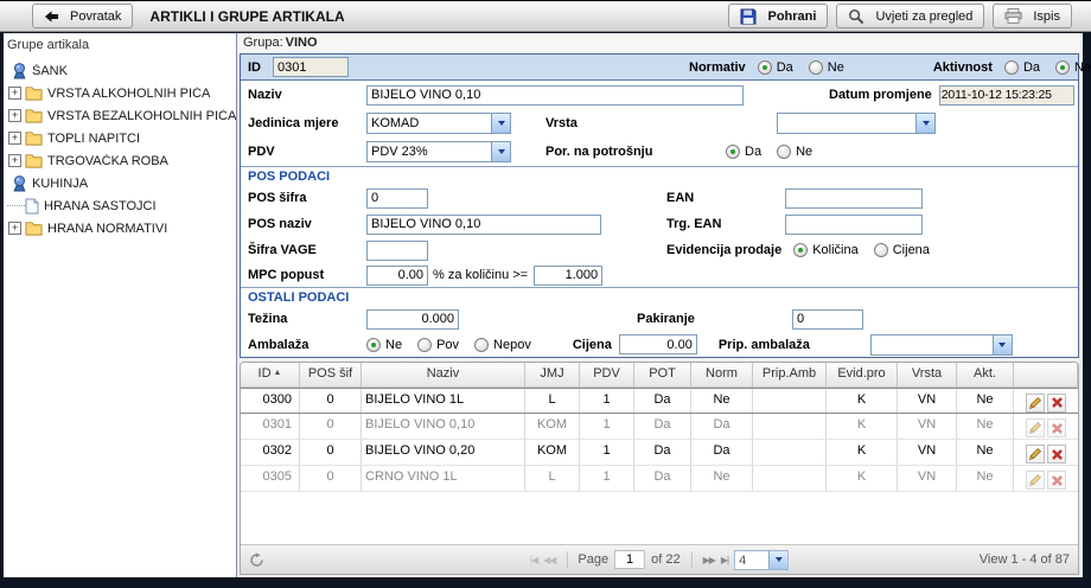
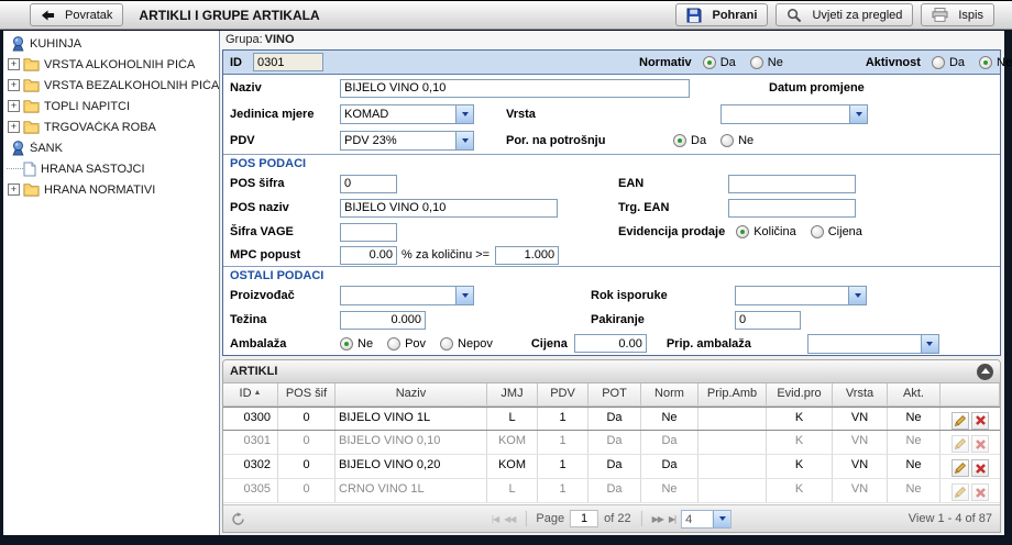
  Povratak
  ARTIKLI I GRUPE ARTIKALA
  Pohrani
  Uvjeti za pregled
  Ispis
- Grupe artikala
- ŠANK
+ KUHINJA
  +
  VRSTA ALKOHOLNIH PIĆA
  +
  VRSTA BEZALKOHOLNIH PIĆA
  +
  TOPLI NAPITCI
  +
  TRGOVAČKA ROBA
- KUHINJA
+ ŠANK
  HRANA SASTOJCI
  +
  HRANA NORMATIVI
  Grupa: VINO
  ID
  0301
  Normativ
  Da
  Ne
  Aktivnost
  Da
  Ne
  Naziv
  BIJELO VINO 0,10
  Datum promjene
- 2011-10-12 15:23:25
  Jedinica mjere
  KOMAD
  Vrsta
  PDV
  PDV 23%
  Por. na potrošnju
  Da
  Ne
  POS PODACI
  POS šifra
  0
  EAN
  POS naziv
  BIJELO VINO 0,10
  Trg. EAN
  Šifra VAGE
  Evidencija prodaje
  Količina
  Cijena
  MPC popust
  0.00
  % za količinu >=
  1.000
  OSTALI PODACI
+ Proizvođač
+ Rok isporuke
  Težina
  0.000
  Pakiranje
  0
  Ambalaža
  Ne
  Pov
  Nepov
  Cijena
  0.00
  Prip. ambalaža
+ ARTIKLI
  POS šif
  Naziv
  JMJ
  PDV
  POT
  Norm
  Prip.Amb
  Evid.pro
  Vrsta
  Akt.
  0300
  0
  BIJELO VINO 1L
  L
  1
  Da
  Ne
  K
  VN
  Ne
  0301
  0
  BIJELO VINO 0,10
  KOM
  1
  Da
  Da
  K
  VN
  Ne
  0302
  0
  BIJELO VINO 0,20
  KOM
  1
  Da
  Da
  K
  VN
  Ne
  0305
  0
  CRNO VINO 1L
  L
  1
  Da
  Ne
  K
  VN
  Ne
  |◀
  ◀◀
  Page
  1
  of 22
  ▶▶
  ▶|
  4
  View 1 - 4 of 87
